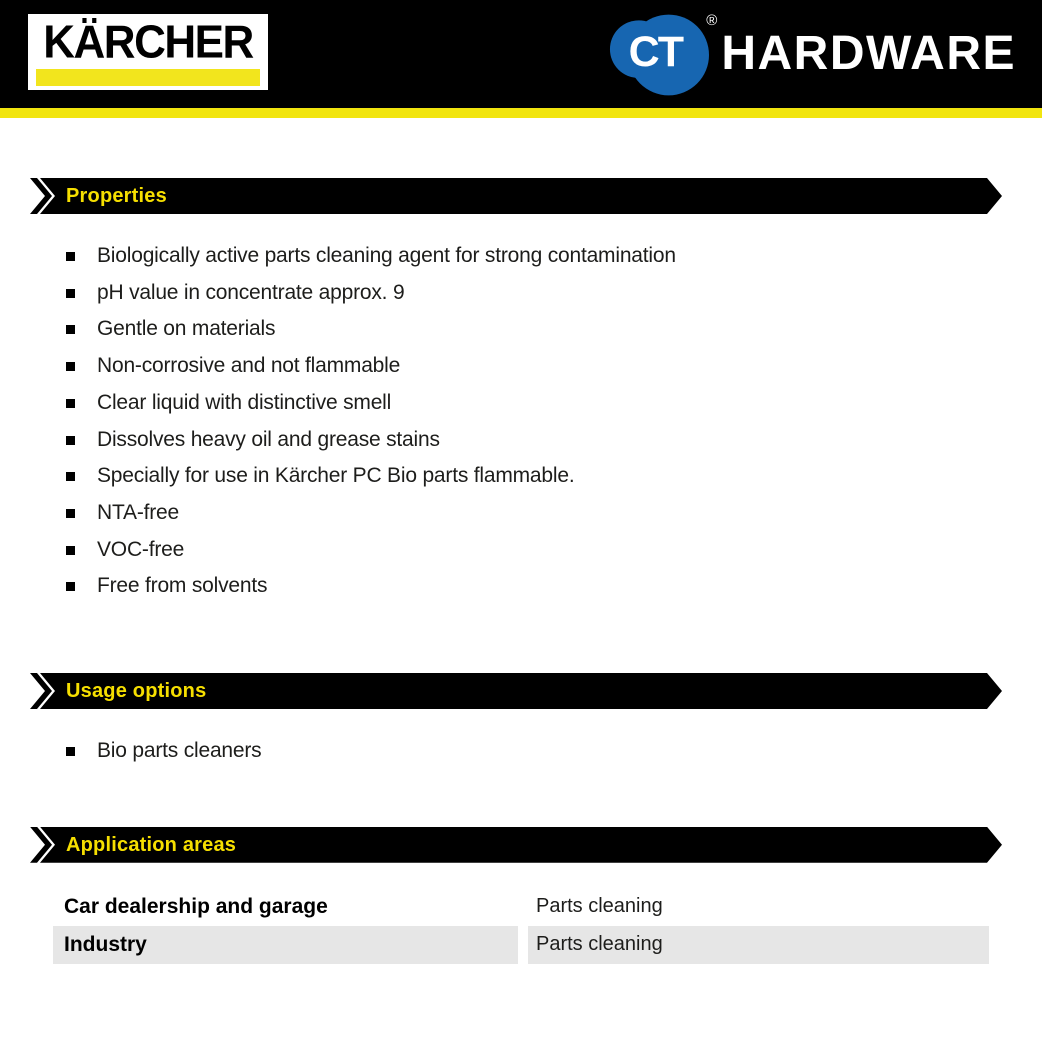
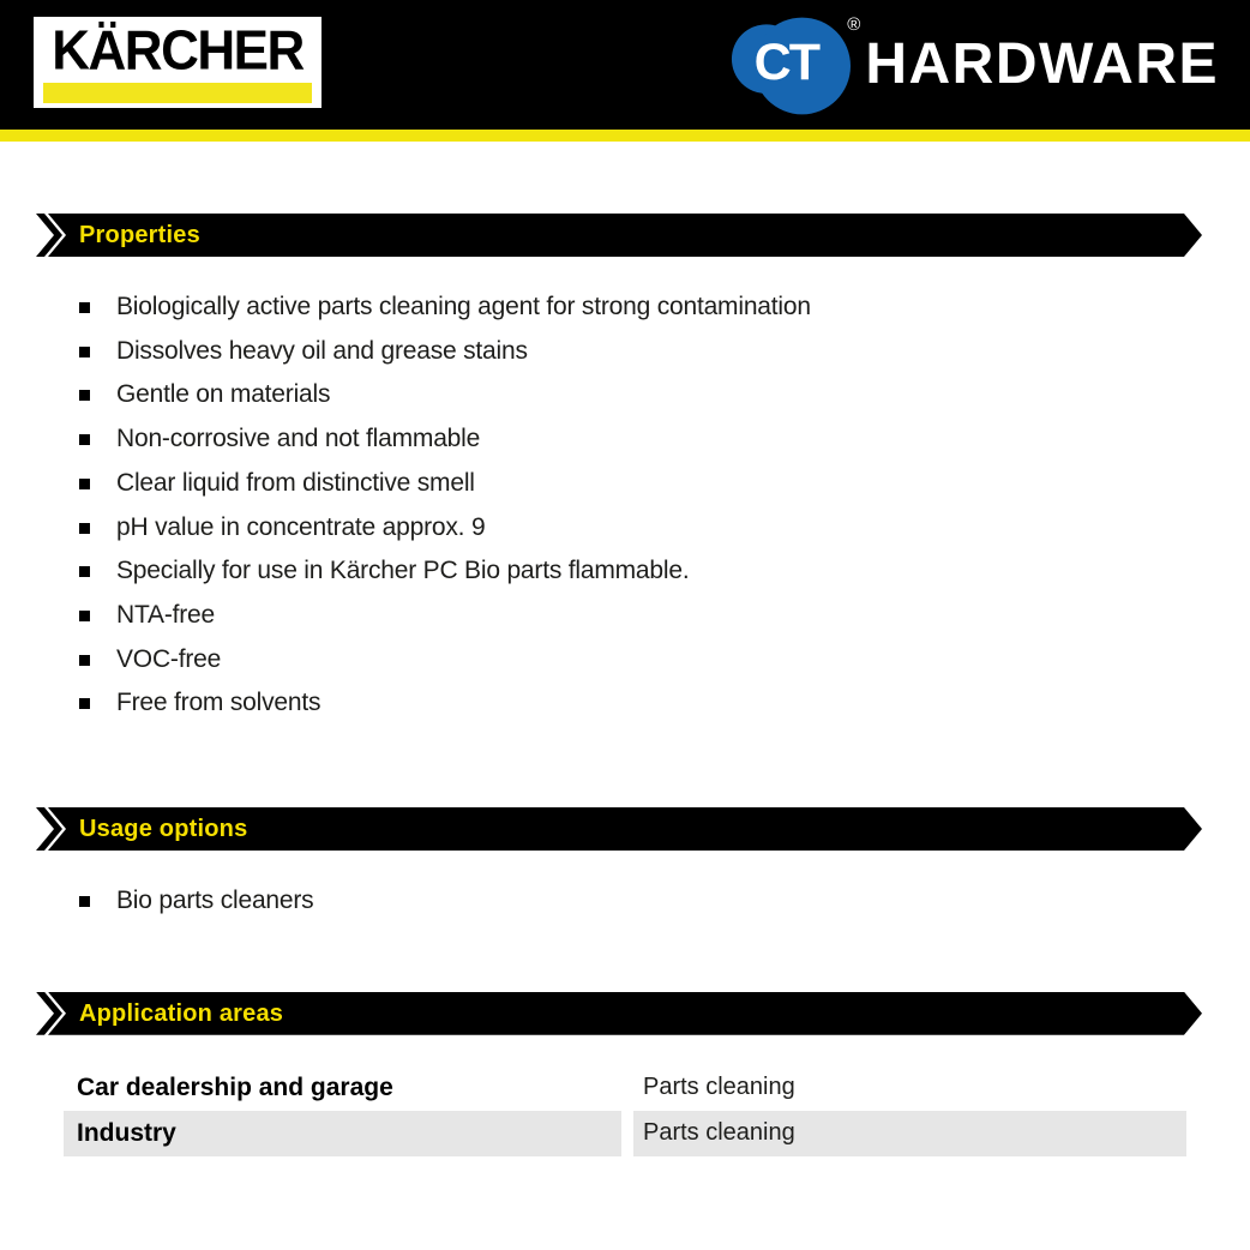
  KÄRCHER
  CT
  ®
  HARDWARE
  Properties
  Biologically active parts cleaning agent for strong contamination
- pH value in concentrate approx. 9
+ Dissolves heavy oil and grease stains
  Gentle on materials
  Non-corrosive and not flammable
- Clear liquid with distinctive smell
+ Clear liquid from distinctive smell
- Dissolves heavy oil and grease stains
+ pH value in concentrate approx. 9
  Specially for use in Kärcher PC Bio parts flammable.
  NTA-free
  VOC-free
  Free from solvents
  Usage options
  Bio parts cleaners
  Application areas
  Car dealership and garage
  Parts cleaning
  Industry
  Parts cleaning
